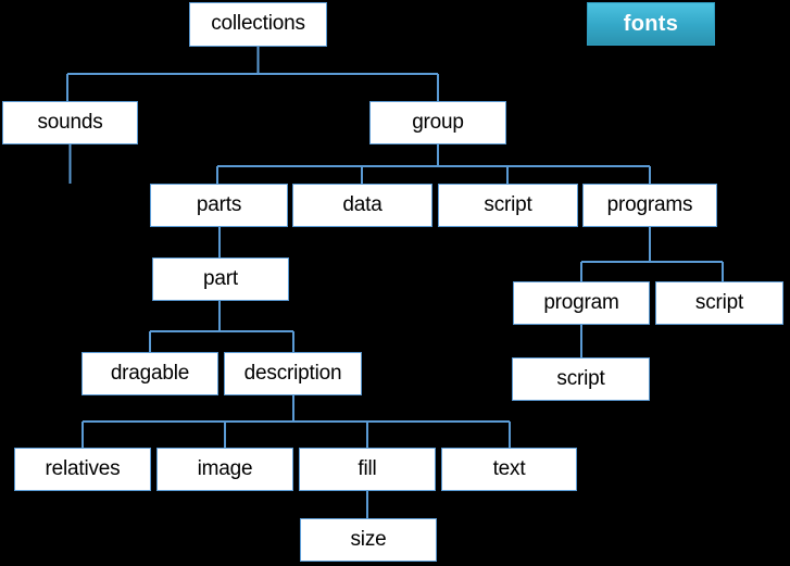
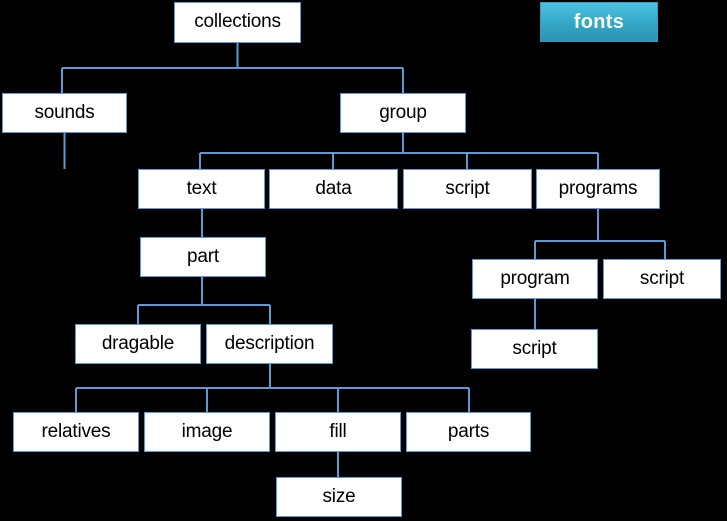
  collections
  sounds
  group
- parts
+ text
  data
  script
  programs
  part
  program
  script
  dragable
  description
  script
  relatives
  image
  fill
- text
+ parts
  size
  fonts
